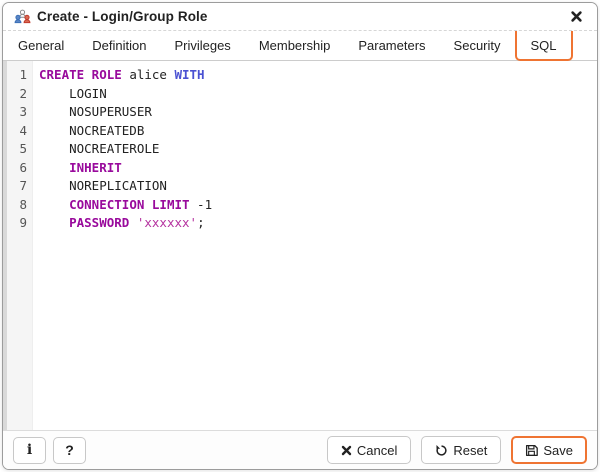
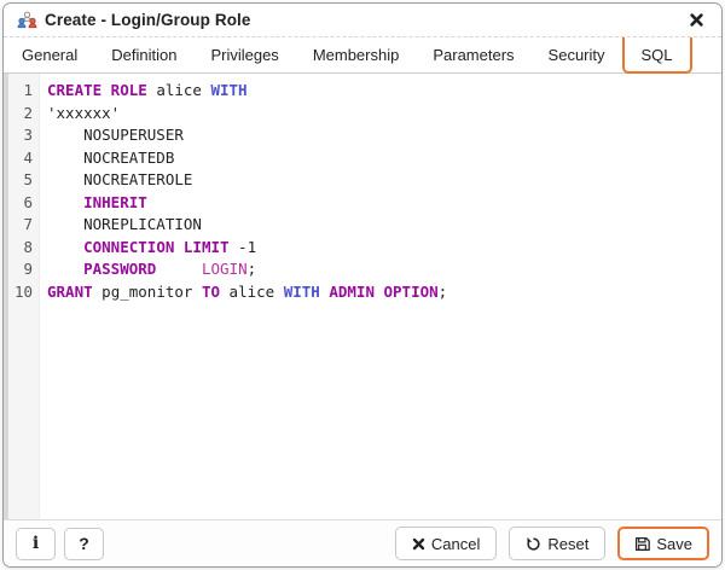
  Create - Login/Group Role
  General
  Definition
  Privileges
  Membership
  Parameters
  Security
  SQL
  1
  CREATE ROLE alice WITH
  2
- LOGIN
+ 'xxxxxx'
  3
  NOSUPERUSER
  4
  NOCREATEDB
  5
  NOCREATEROLE
  6
  INHERIT
  7
  NOREPLICATION
  8
  CONNECTION LIMIT -1
  9
- PASSWORD 'xxxxxx';
+ PASSWORD LOGIN;
+ 10
+ GRANT pg_monitor TO alice WITH ADMIN OPTION;
  i
  ?
  Cancel
  Reset
  Save
